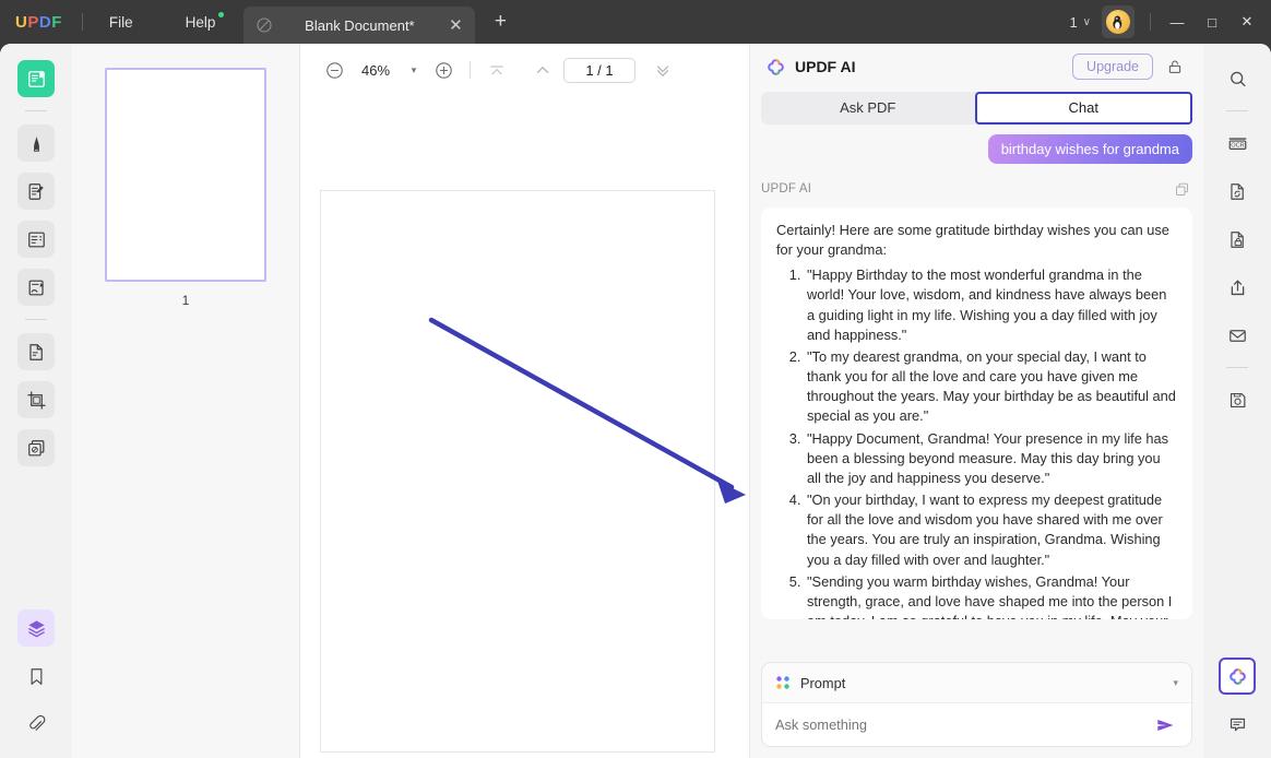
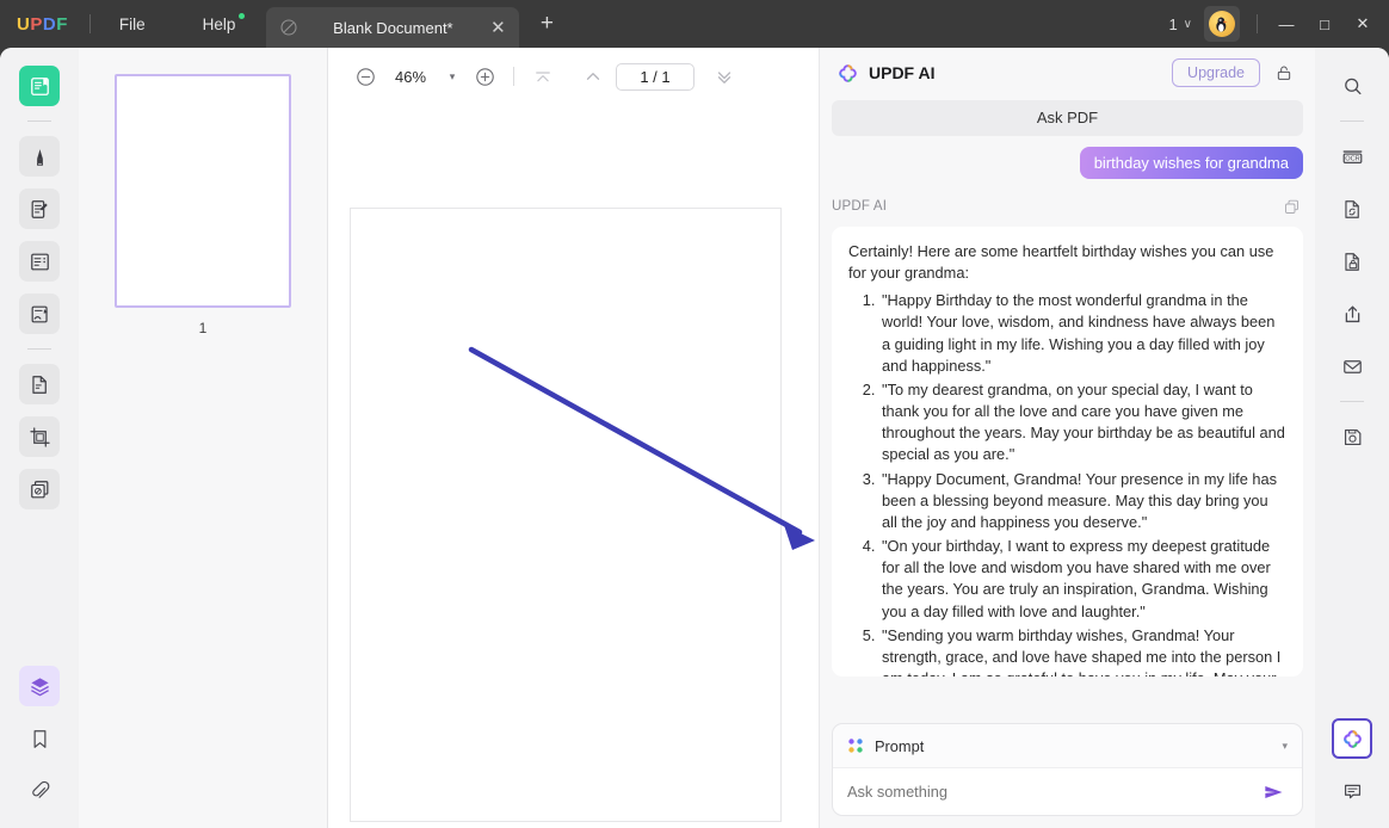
  U
  P
  D
  F
  File
  Help
  Blank Document*
  ✕
  +
  1
  ∨
  —
  □
  ✕
  1
  46%
  ▾
  1 / 1
  UPDF AI
  Upgrade
  Ask PDF
- Chat
  birthday wishes for grandma
  UPDF AI
- Certainly! Here are some gratitude birthday wishes you can use for your grandma:
+ Certainly! Here are some heartfelt birthday wishes you can use for your grandma:
  "Happy Birthday to the most wonderful grandma in the world! Your love, wisdom, and kindness have always been a guiding light in my life. Wishing you a day filled with joy and happiness."
  "To my dearest grandma, on your special day, I want to thank you for all the love and care you have given me throughout the years. May your birthday be as beautiful and special as you are."
  "Happy Document, Grandma! Your presence in my life has been a blessing beyond measure. May this day bring you all the joy and happiness you deserve."
- "On your birthday, I want to express my deepest gratitude for all the love and wisdom you have shared with me over the years. You are truly an inspiration, Grandma. Wishing you a day filled with over and laughter."
+ "On your birthday, I want to express my deepest gratitude for all the love and wisdom you have shared with me over the years. You are truly an inspiration, Grandma. Wishing you a day filled with love and laughter."
  Prompt
  ▾
  Ask something
